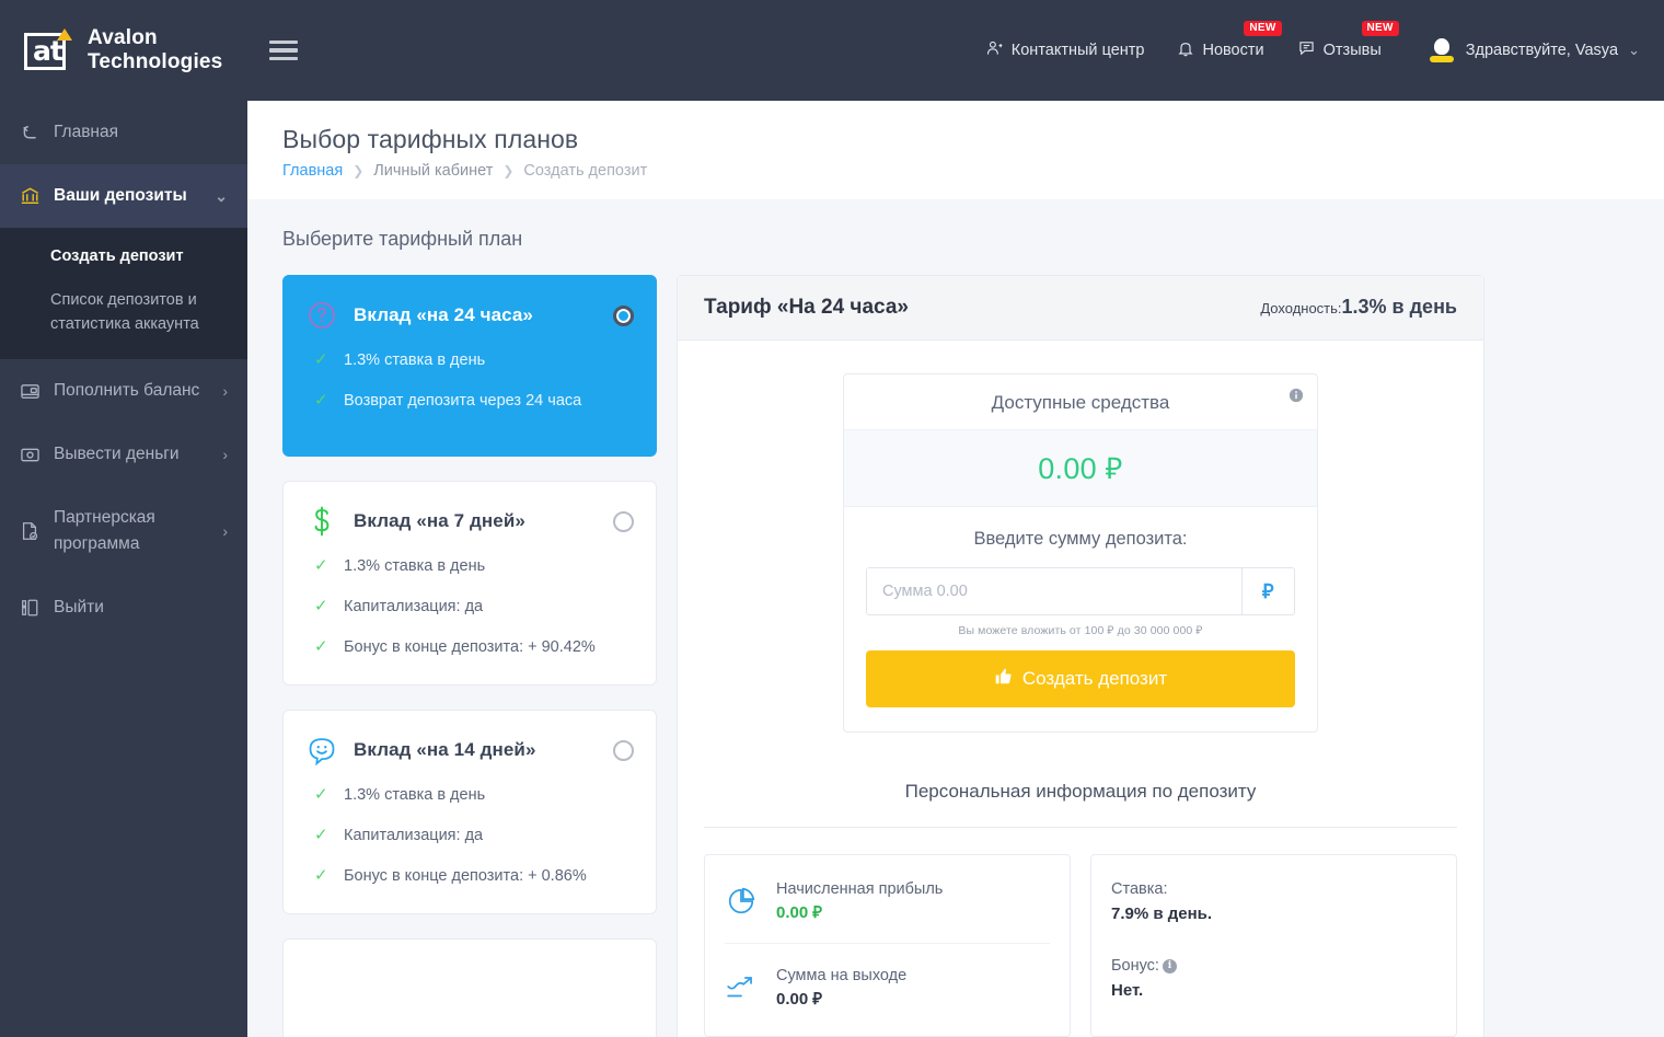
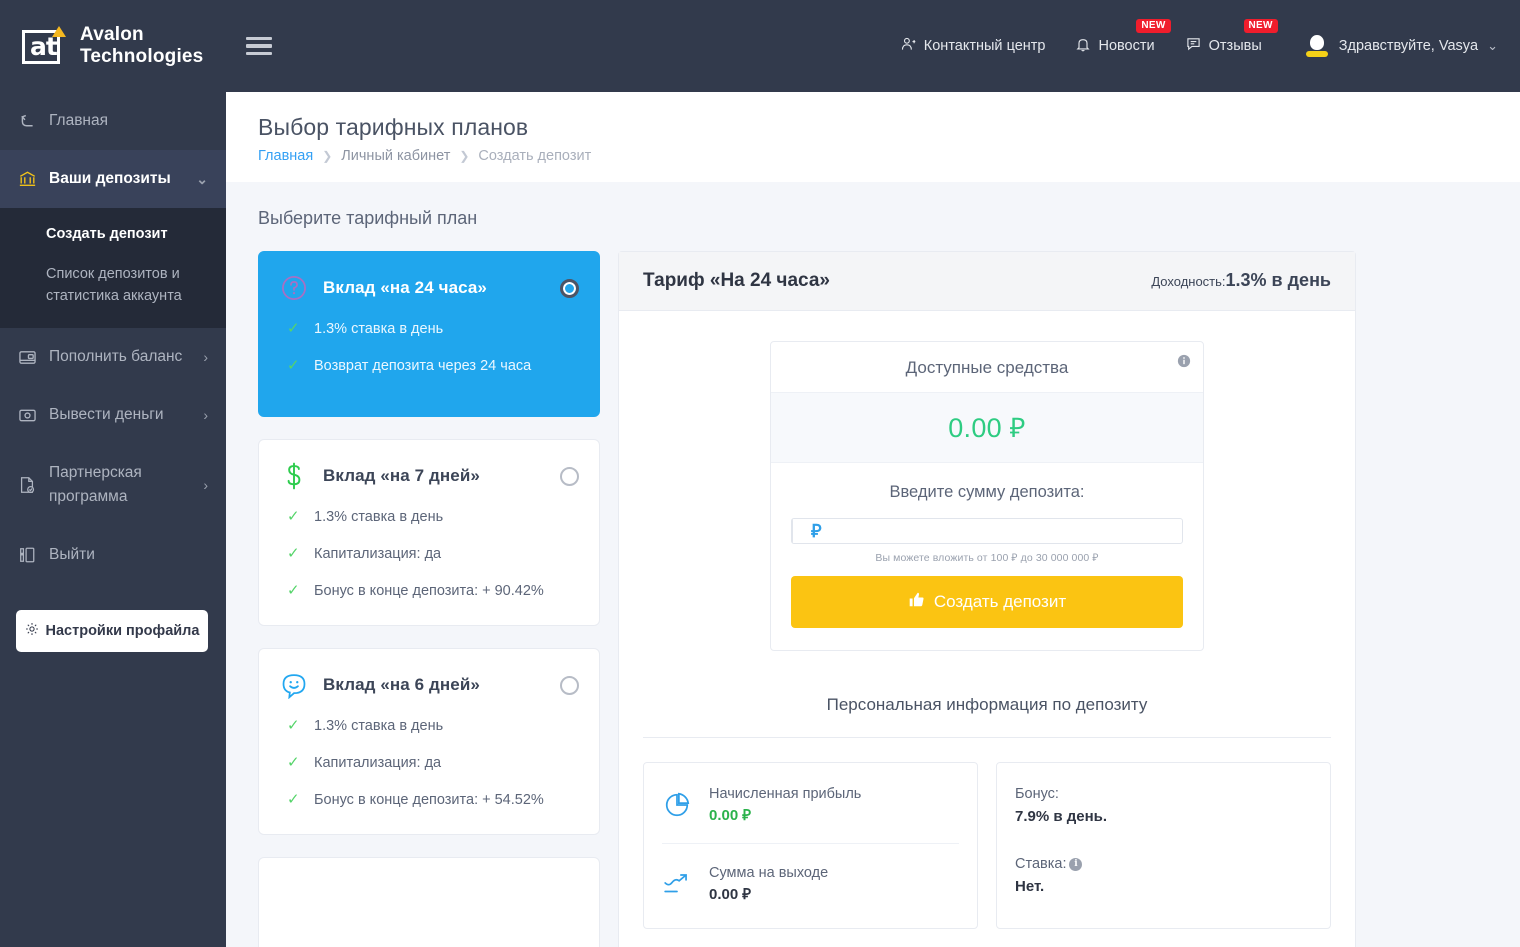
  at
  Avalon
  Technologies
  Главная
  Ваши депозиты
  ⌄
  Создать депозит
  Список депозитов и статистика аккаунта
  Пополнить баланс
  ›
  Вывести деньги
  ›
  Партнерская программа
  ›
  Выйти
+ Настройки профайла
  Контактный центр
  Новости
  NEW
  Отзывы
  NEW
  Здравствуйте, Vasya
  ⌄
  Выбор тарифных планов
  Главная
  ❯
  Личный кабинет
  ❯
  Создать депозит
  Выберите тарифный план
  Вклад «на 24 часа»
  ✓
  1.3% ставка в день
  ✓
  Возврат депозита через 24 часа
  Вклад «на 7 дней»
  ✓
  1.3% ставка в день
  ✓
  Капитализация: да
  ✓
  Бонус в конце депозита: + 90.42%
- Вклад «на 14 дней»
+ Вклад «на 6 дней»
  ✓
  1.3% ставка в день
  ✓
  Капитализация: да
  ✓
- Бонус в конце депозита: + 0.86%
+ Бонус в конце депозита: + 54.52%
  Тариф «На 24 часа»
  Доходность:1.3% в день
  Доступные средства
  0.00 ₽
  Введите сумму депозита:
- Сумма 0.00
  ₽
  Вы можете вложить от 100 ₽ до 30 000 000 ₽
  Создать депозит
  Персональная информация по депозиту
  Начисленная прибыль
  0.00 ₽
  Сумма на выходе
  0.00 ₽
- Ставка:
+ Бонус:
  7.9% в день.
- Бонус: i
+ Ставка: i
  Нет.
